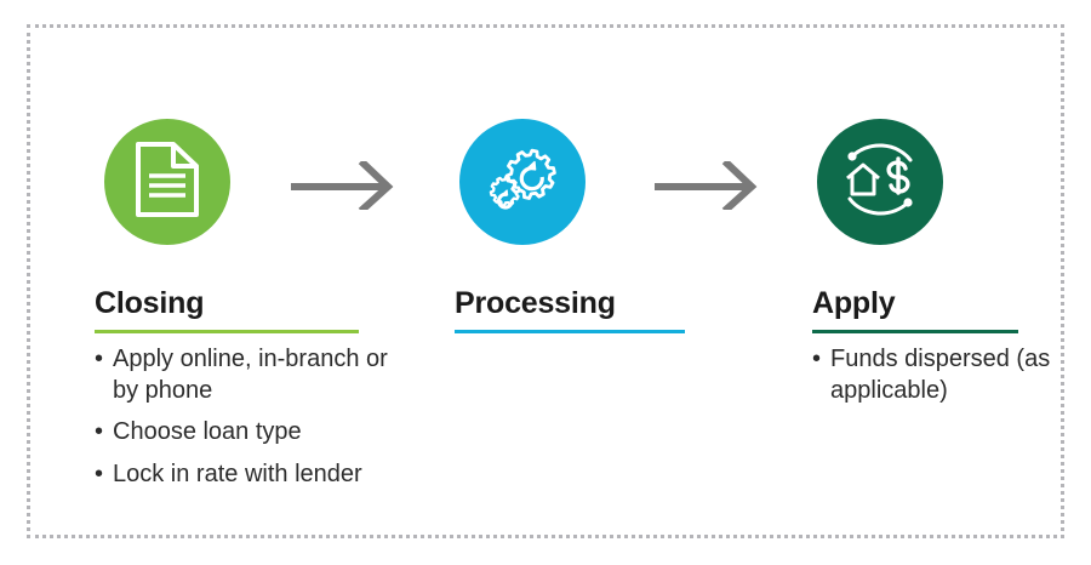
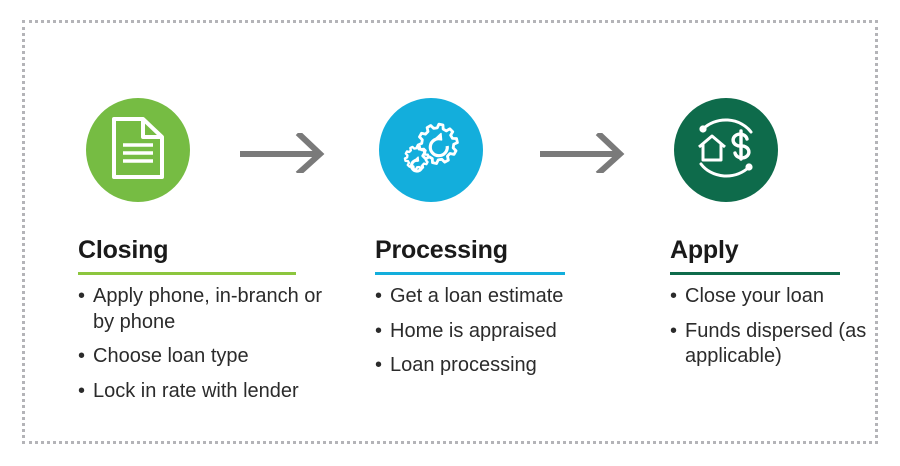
  Closing
- Apply online, in-branch or by phone
+ Apply phone, in-branch or by phone
  Choose loan type
  Lock in rate with lender
  Processing
+ Get a loan estimate
+ Home is appraised
+ Loan processing
  Apply
+ Close your loan
  Funds dispersed (as applicable)
